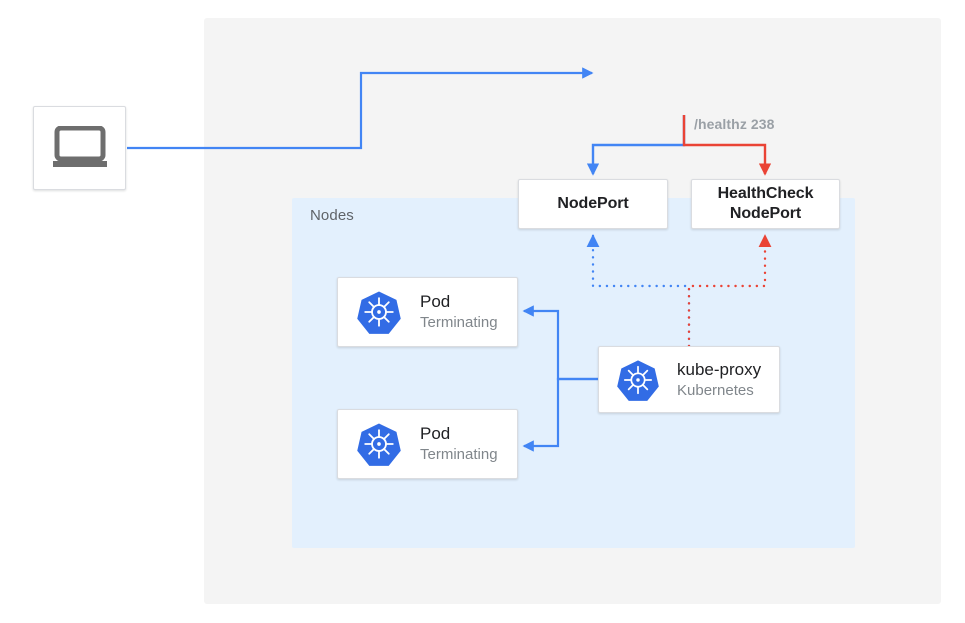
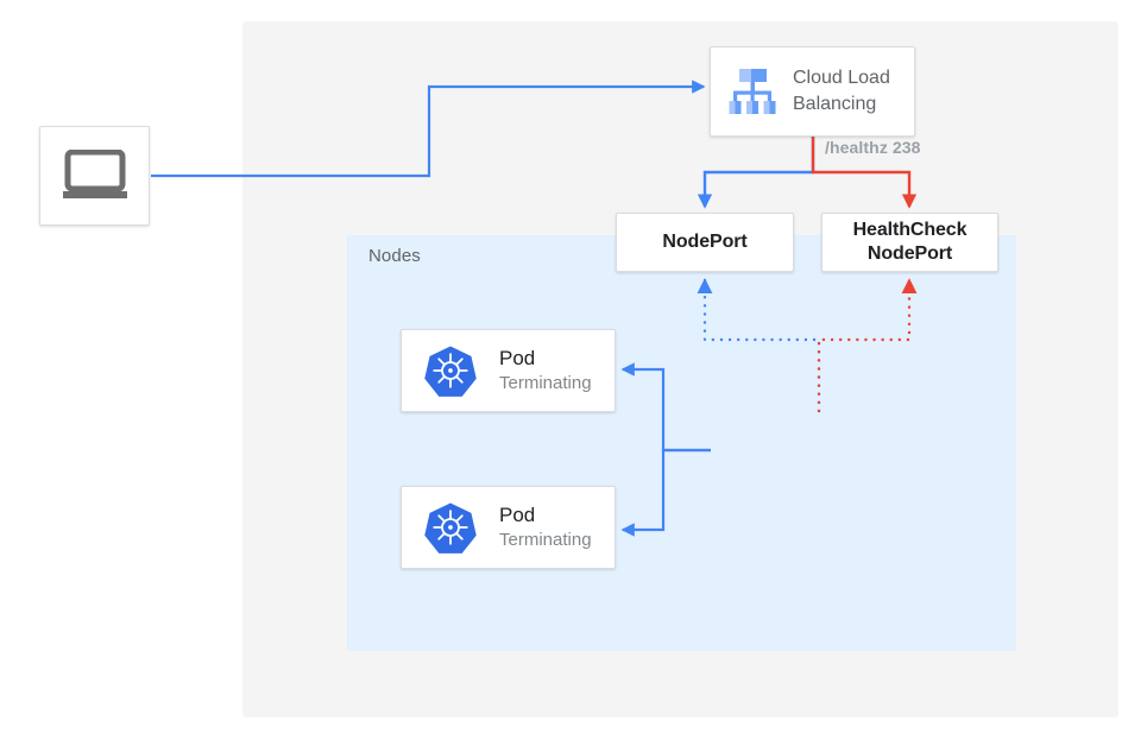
  Nodes
  /healthz 238
+ Cloud Load
+ Balancing
  NodePort
  HealthCheck
  NodePort
  Pod
  Terminating
  Pod
  Terminating
- kube-proxy
- Kubernetes
